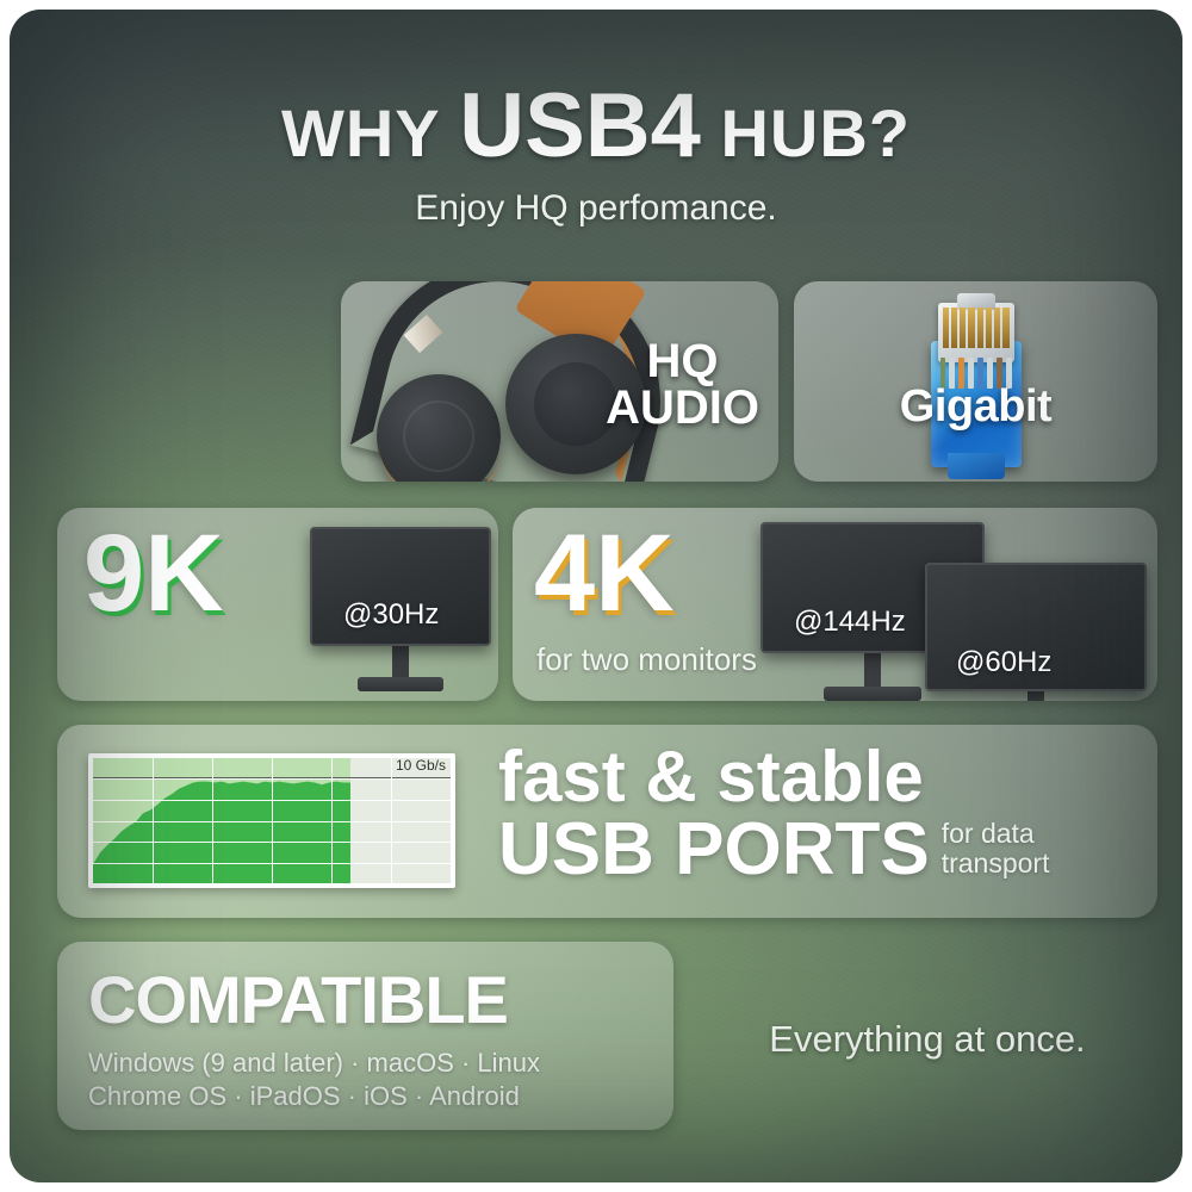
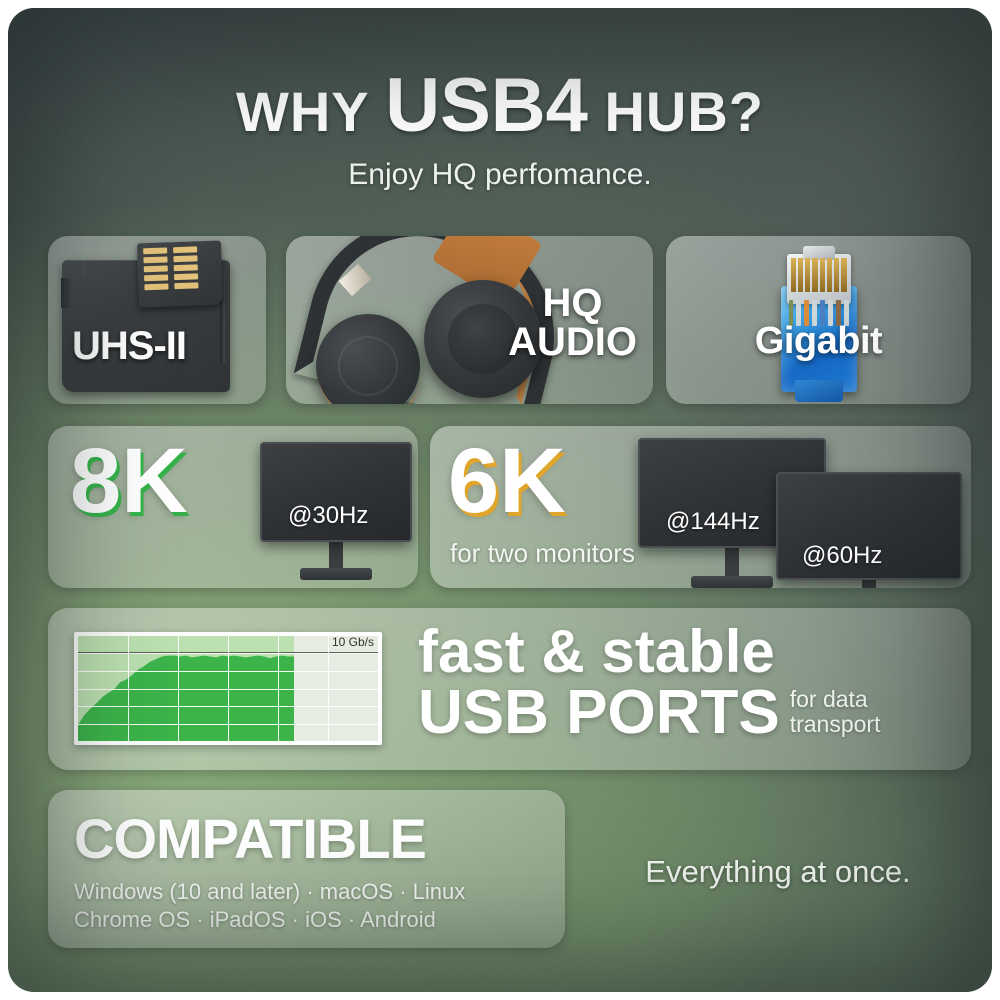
  WHY USB4 HUB?
  Enjoy HQ perfomance.
+ UHS-II
  HQ
  AUDIO
  Gigabit
- 9K
+ 8K
  @30Hz
- 4K
+ 6K
  for two monitors
  @144Hz
  @60Hz
  10 Gb/s
  fast & stable
  USB PORTS for data
  transport
  COMPATIBLE
- Windows (9 and later) · macOS · Linux
+ Windows (10 and later) · macOS · Linux
  Chrome OS · iPadOS · iOS · Android
  Everything at once.
